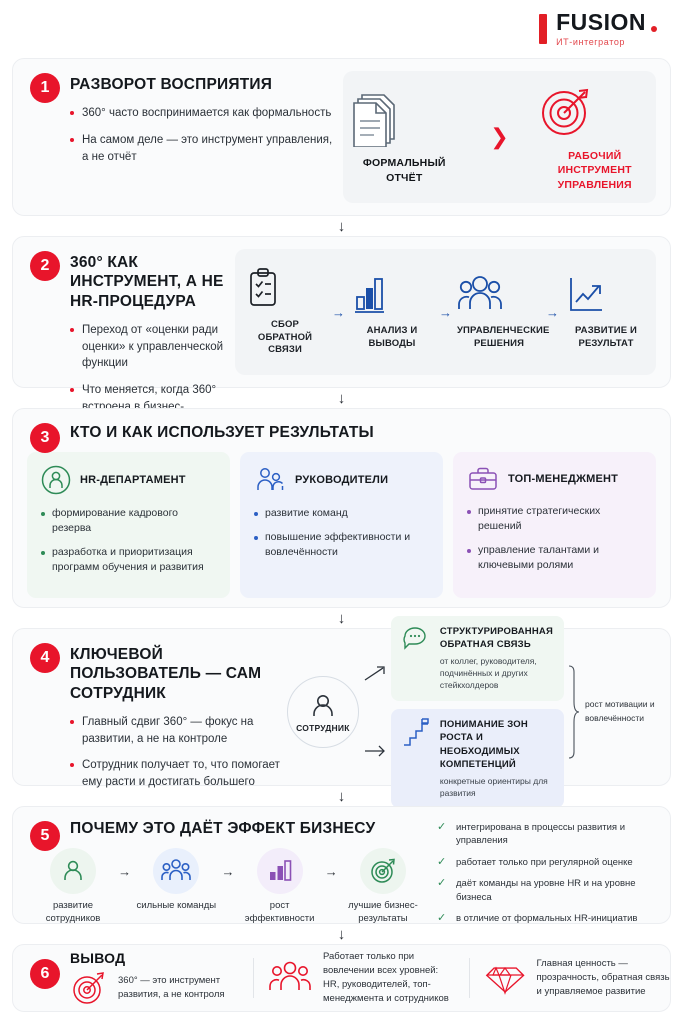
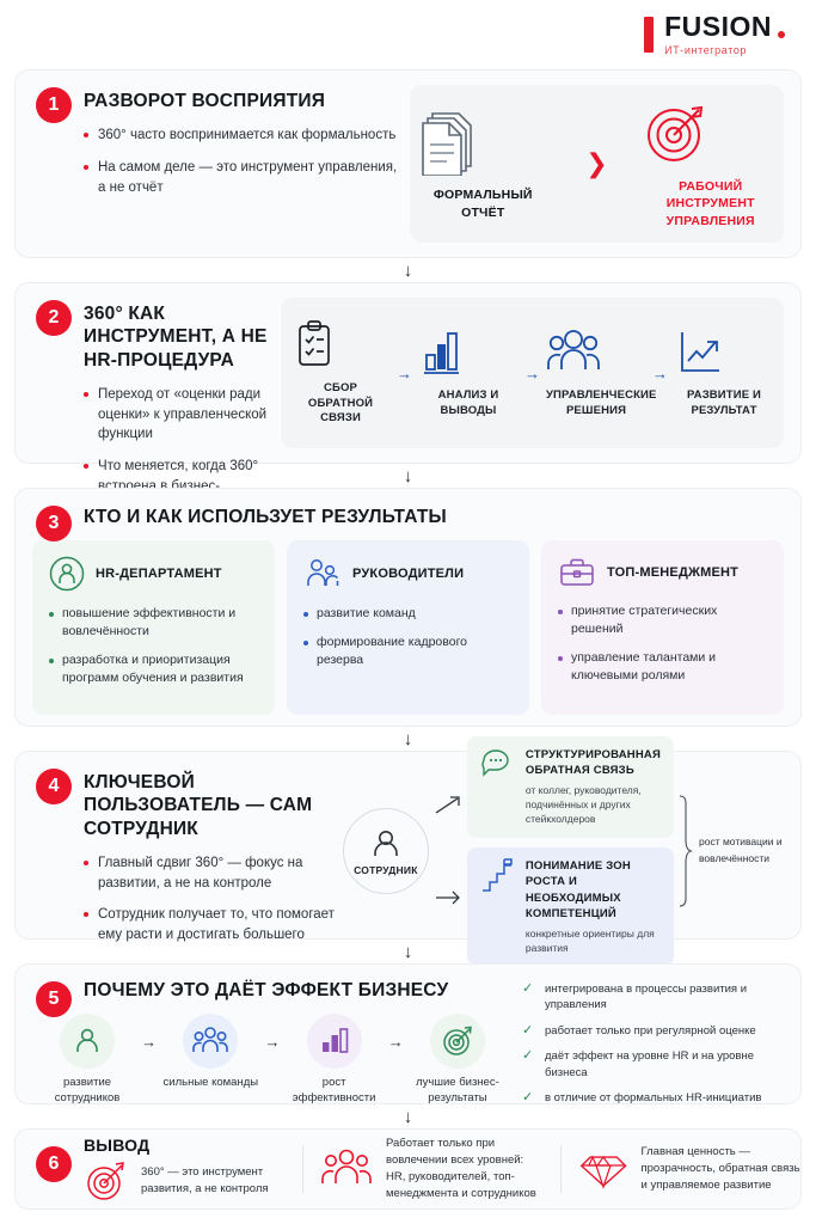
  FUSION
  ИТ-интегратор
  1
  РАЗВОРОТ ВОСПРИЯТИЯ
  360° часто воспринимается как формальность
  На самом деле — это инструмент управления, а не отчёт
  ФОРМАЛЬНЫЙ ОТЧЁТ
  ❯
  РАБОЧИЙ ИНСТРУМЕНТ УПРАВЛЕНИЯ
  ↓
  2
  360° КАК ИНСТРУМЕНТ, А НЕ HR-ПРОЦЕДУРА
  Переход от «оценки ради оценки» к управленческой функции
  Что меняется, когда 360° встроена в бизнес-
  СБОР ОБРАТНОЙ СВЯЗИ
  →
  АНАЛИЗ И ВЫВОДЫ
  →
  УПРАВЛЕНЧЕСКИЕ РЕШЕНИЯ
  →
  РАЗВИТИЕ И РЕЗУЛЬТАТ
  ↓
  3
  КТО И КАК ИСПОЛЬЗУЕТ РЕЗУЛЬТАТЫ
  HR-ДЕПАРТАМЕНТ
- формирование кадрового резерва
+ повышение эффективности и вовлечённости
  разработка и приоритизация программ обучения и развития
  РУКОВОДИТЕЛИ
  развитие команд
- повышение эффективности и вовлечённости
+ формирование кадрового резерва
  ТОП-МЕНЕДЖМЕНТ
  принятие стратегических решений
  управление талантами и ключевыми ролями
  ↓
  4
  КЛЮЧЕВОЙ ПОЛЬЗОВАТЕЛЬ — САМ СОТРУДНИК
  Главный сдвиг 360° — фокус на развитии, а не на контроле
  Сотрудник получает то, что помогает ему расти и достигать большего
  СОТРУДНИК
  СТРУКТУРИРОВАННАЯ ОБРАТНАЯ СВЯЗЬ
  от коллег, руководителя, подчинённых и других стейкхолдеров
  ПОНИМАНИЕ ЗОН РОСТА И НЕОБХОДИМЫХ КОМПЕТЕНЦИЙ
  конкретные ориентиры для развития
  рост мотивации и вовлечённости
  ↓
  5
  ПОЧЕМУ ЭТО ДАЁТ ЭФФЕКТ БИЗНЕСУ
  развитие сотрудников
  →
  сильные команды
  →
  рост эффективности
  →
  лучшие бизнес-результаты
  ✓
  интегрирована в процессы развития и управления
  ✓
  работает только при регулярной оценке
  ✓
- даёт команды на уровне HR и на уровне бизнеса
+ даёт эффект на уровне HR и на уровне бизнеса
  ✓
  в отличие от формальных HR-инициатив
  ↓
  6
  ВЫВОД
  360° — это инструмент развития, а не контроля
  Работает только при вовлечении всех уровней: HR, руководителей, топ-менеджмента и сотрудников
  Главная ценность — прозрачность, обратная связь и управляемое развитие
